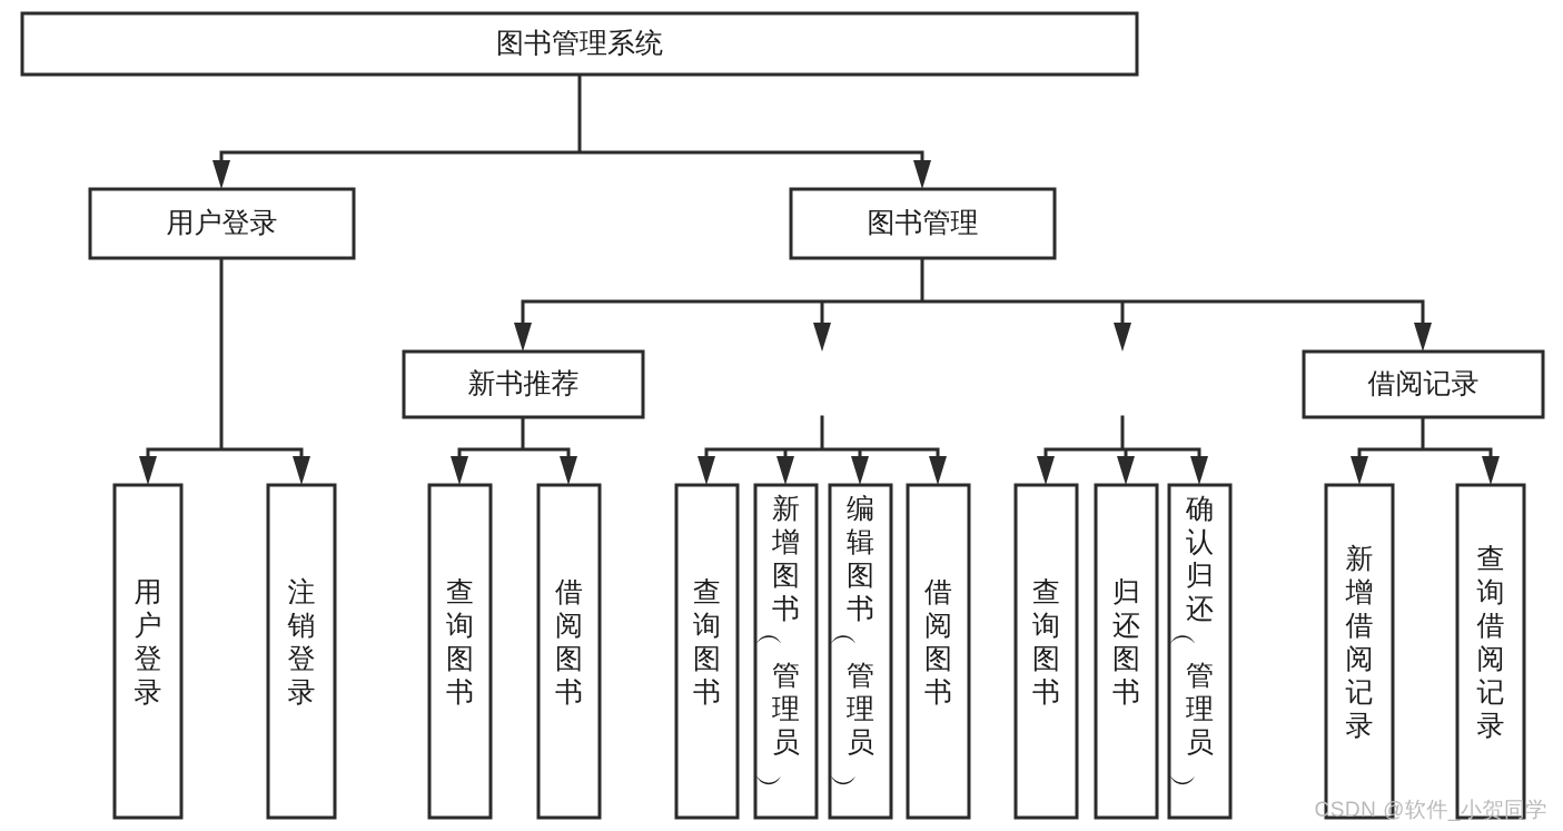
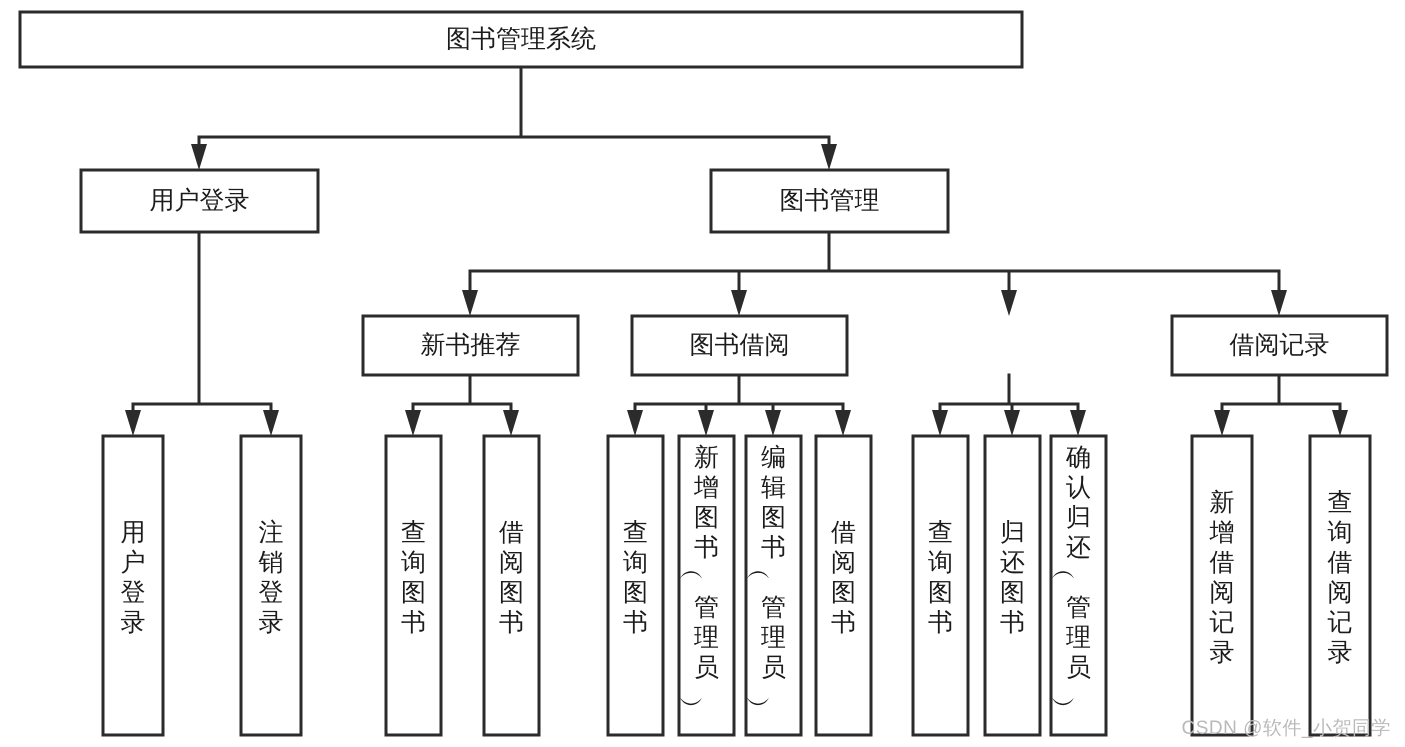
  图书管理系统
  用户登录
  图书管理
  新书推荐
+ 图书借阅
  借阅记录
  用户登录
  注销登录
  查询图书
  借阅图书
  查询图书
  新增图书管理员
  编辑图书管理员
  借阅图书
  查询图书
  归还图书
  确认归还管理员
  新增借阅记录
  查询借阅记录
  CSDN @软件_小贺同学
